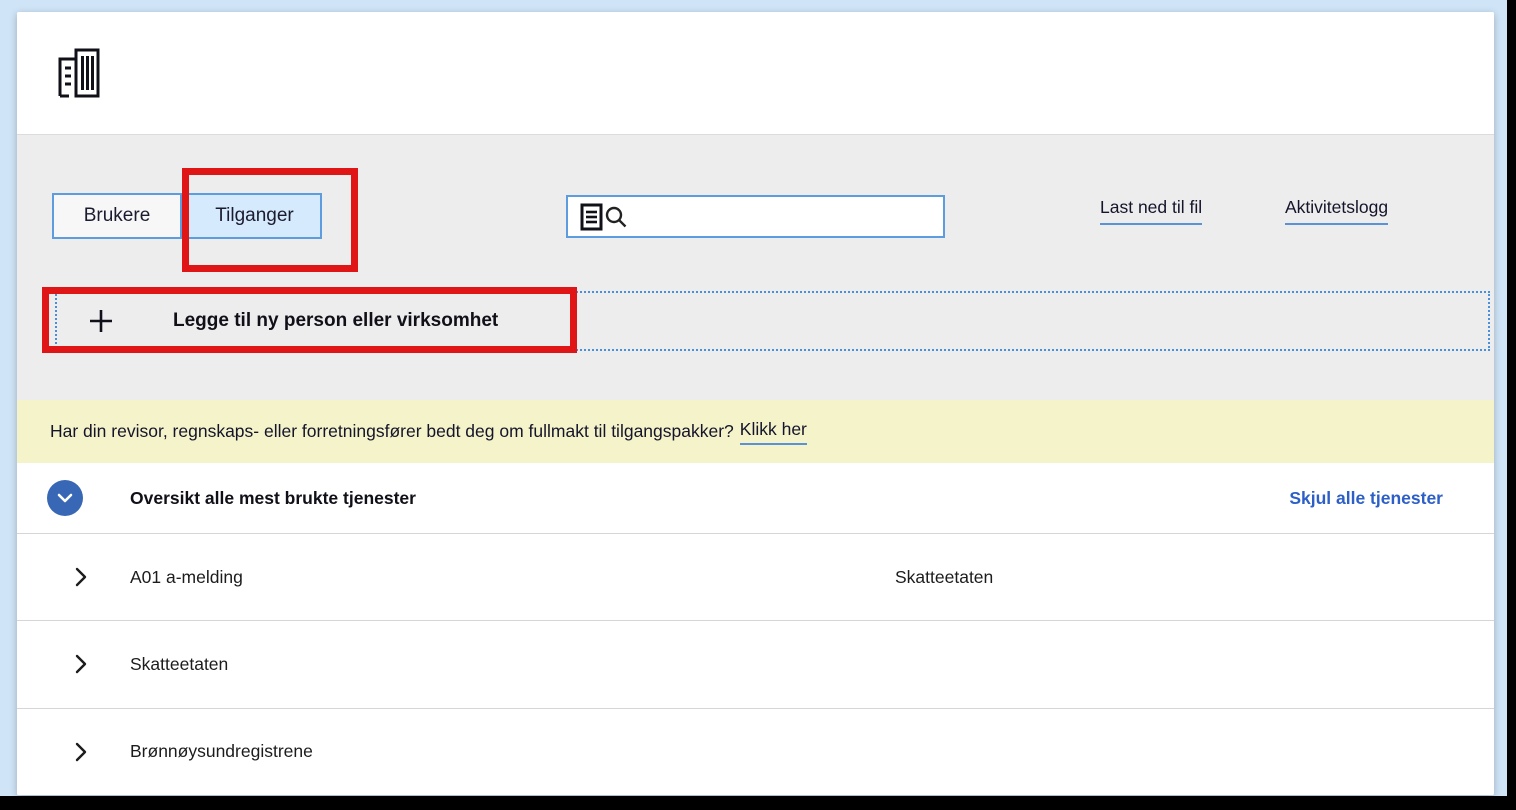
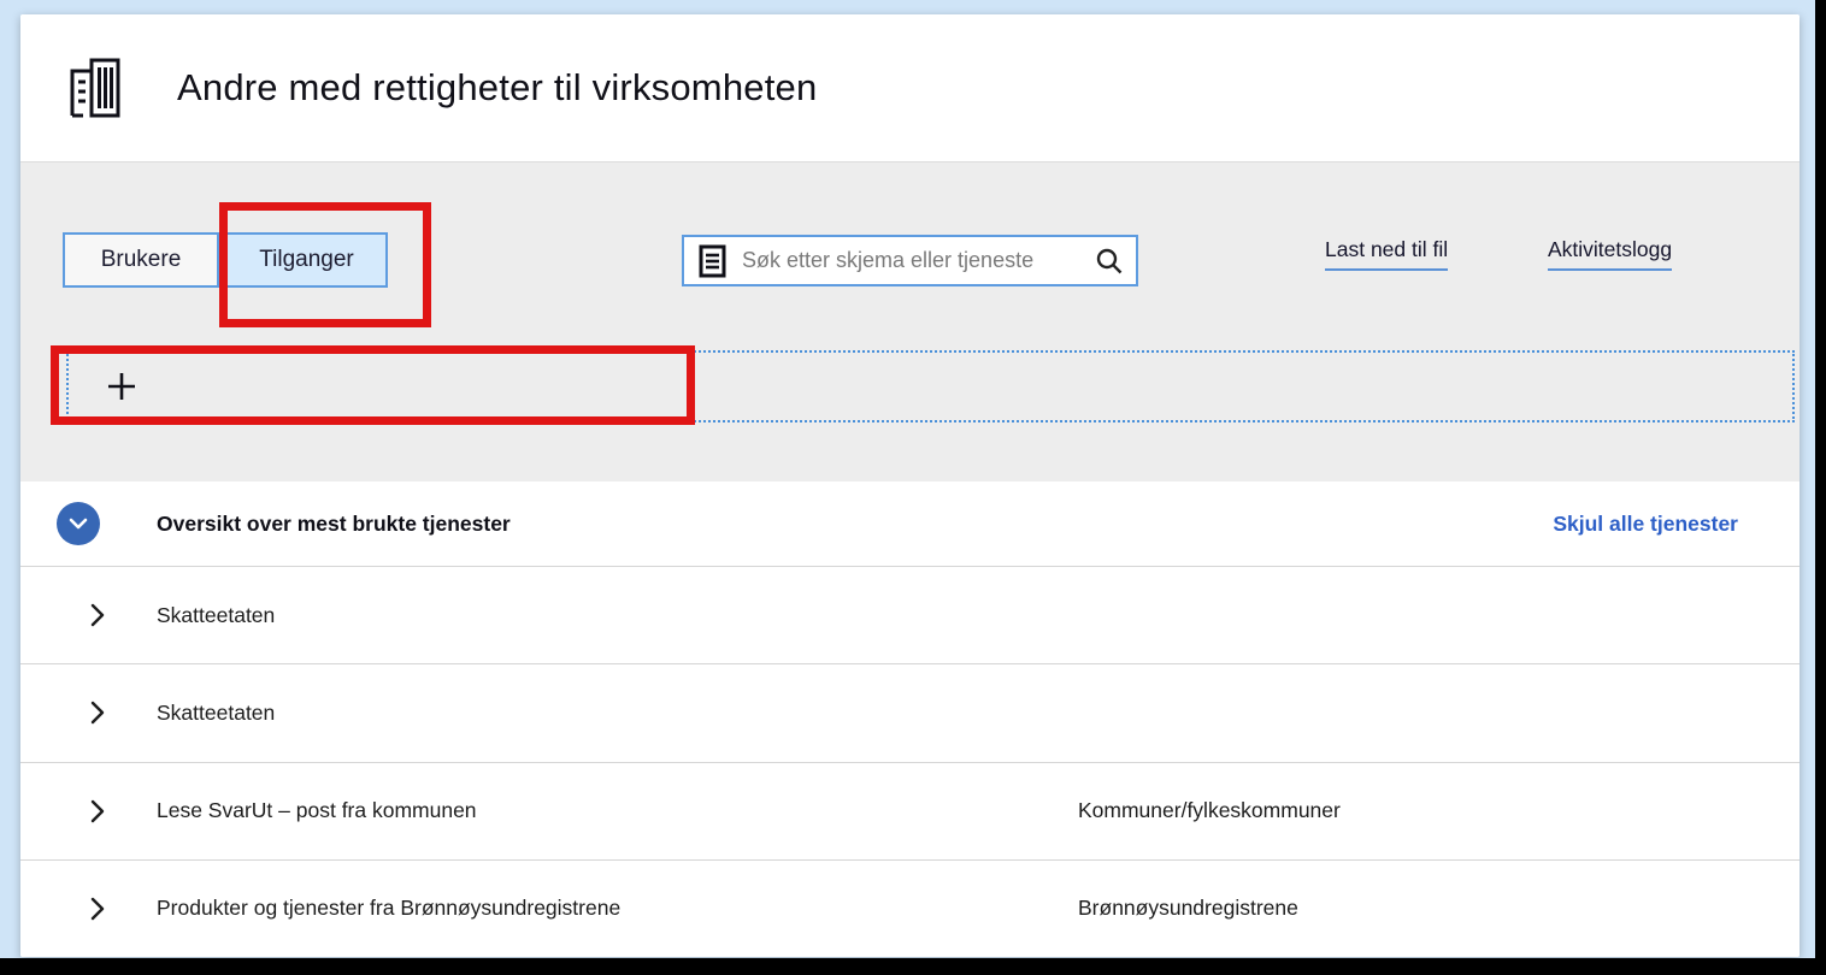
+ Andre med rettigheter til virksomheten
  Brukere
  Tilganger
+ Søk etter skjema eller tjeneste
  Last ned til fil
  Aktivitetslogg
- Legge til ny person eller virksomhet
- Har din revisor, regnskaps- eller forretningsfører bedt deg om fullmakt til tilgangspakker?
- Klikk her
- Oversikt alle mest brukte tjenester
+ Oversikt over mest brukte tjenester
  Skjul alle tjenester
- A01 a-melding
  Skatteetaten
  Skatteetaten
+ Lese SvarUt – post fra kommunen
+ Kommuner/fylkeskommuner
+ Produkter og tjenester fra Brønnøysundregistrene
  Brønnøysundregistrene
